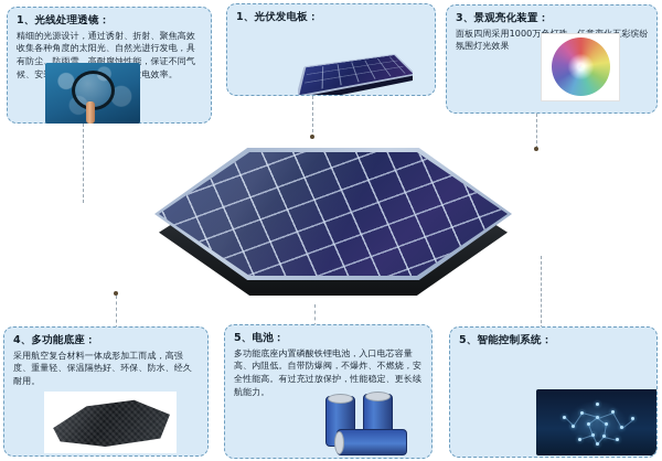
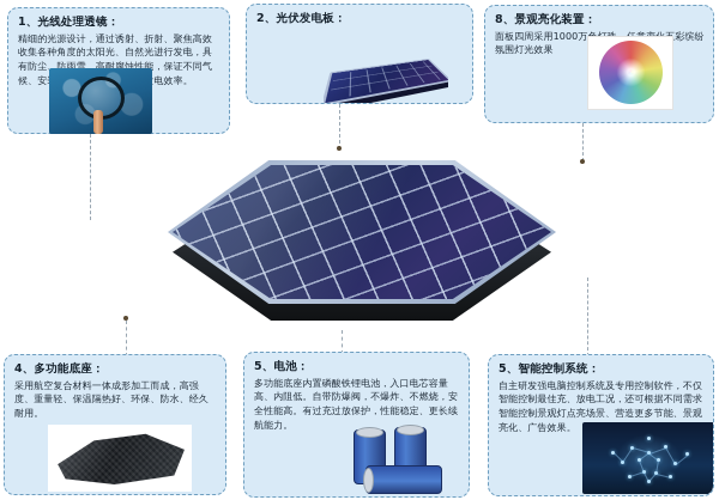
  1、光线处理透镜：
  精细的光源设计，通过诱射、折射、聚焦高效收集各种角度的太阳光、自然光进行发电，具有防尘、防雨雪、高耐腐蚀性能，保证不同气候、安电效率。
- 1、光伏发电板：
+ 2、光伏发电板：
- 3、景观亮化装置：
+ 8、景观亮化装置：
  4、多功能底座：
  采用航空复合材料一体成形加工而成，高强度、重量轻、保温隔热好、环保、防水、经久耐用。
  5、电池：
  多功能底座内置磷酸铁锂电池，入口电芯容量高、内阻低。自带防爆阀，不爆炸、不燃烧，安全性能高。有过充过放保护，性能稳定、更长续航能力。
  5、智能控制系统：
+ 自主研发强电脑控制系统及专用控制软件，不仅智能控制最佳充、放电工况，还可根据不同需求智能控制景观灯点亮场景、营造更多节能、景观亮化、广告效果。
